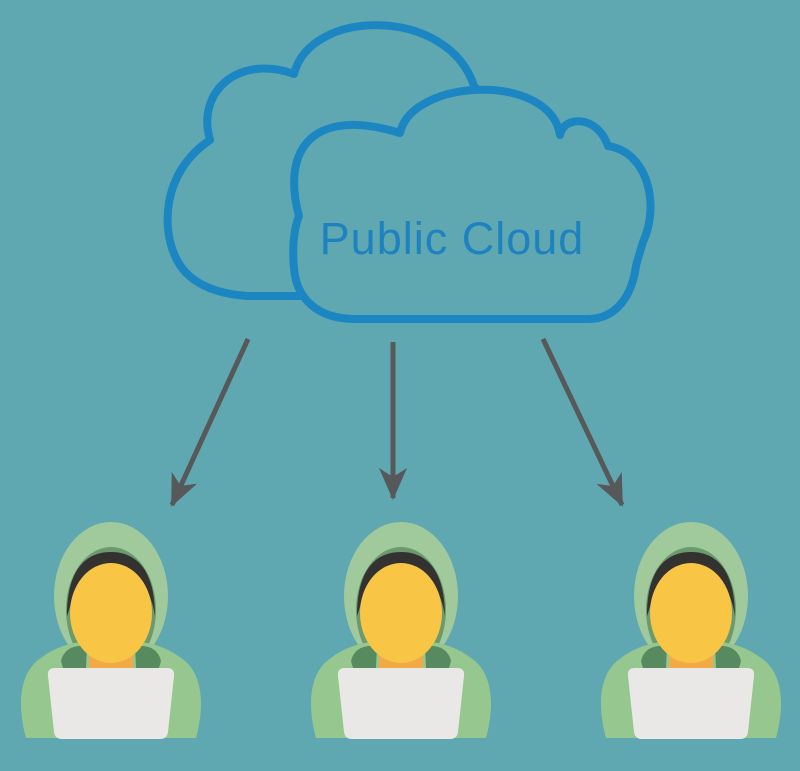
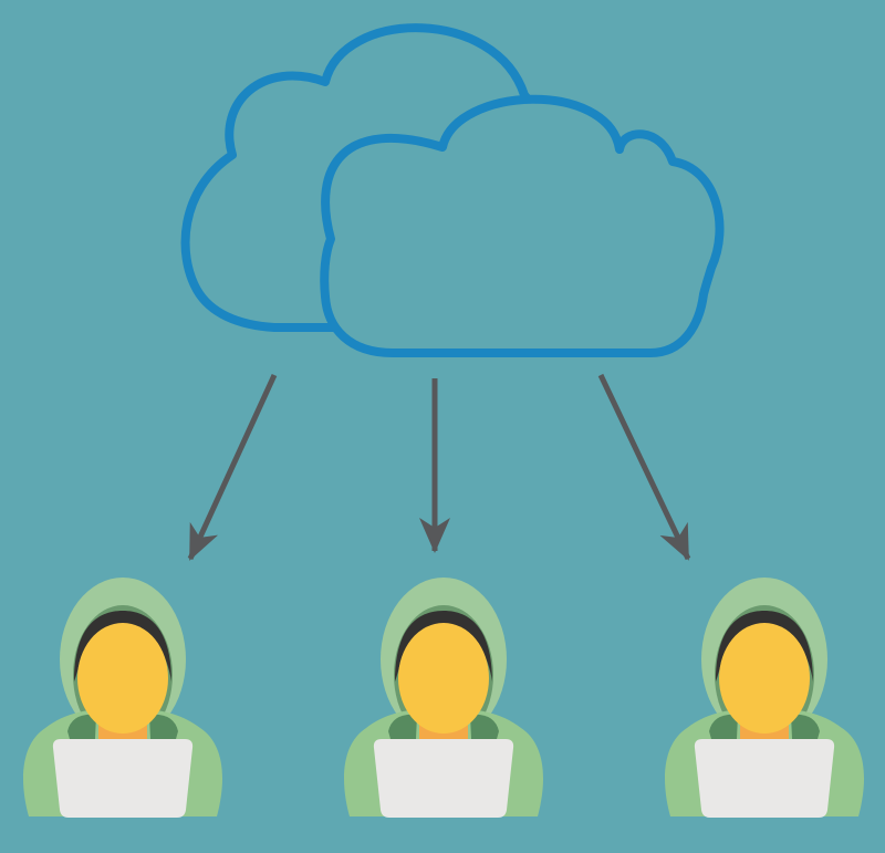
- Public Cloud
